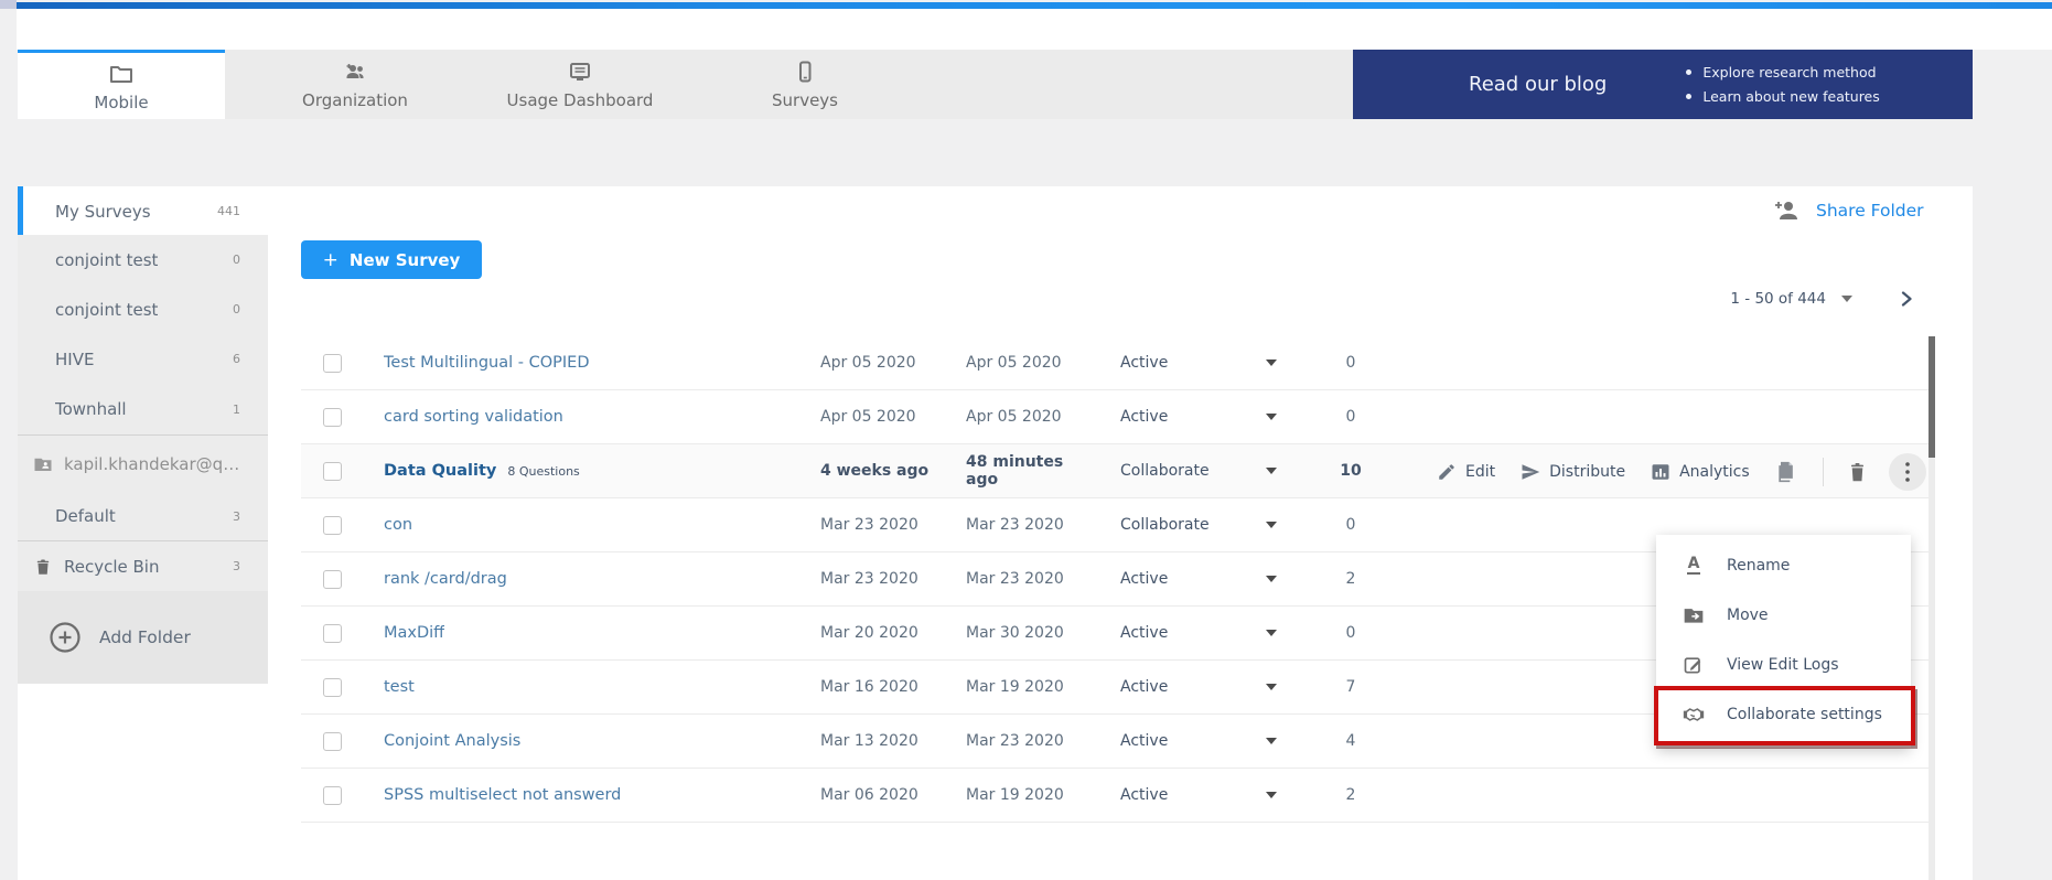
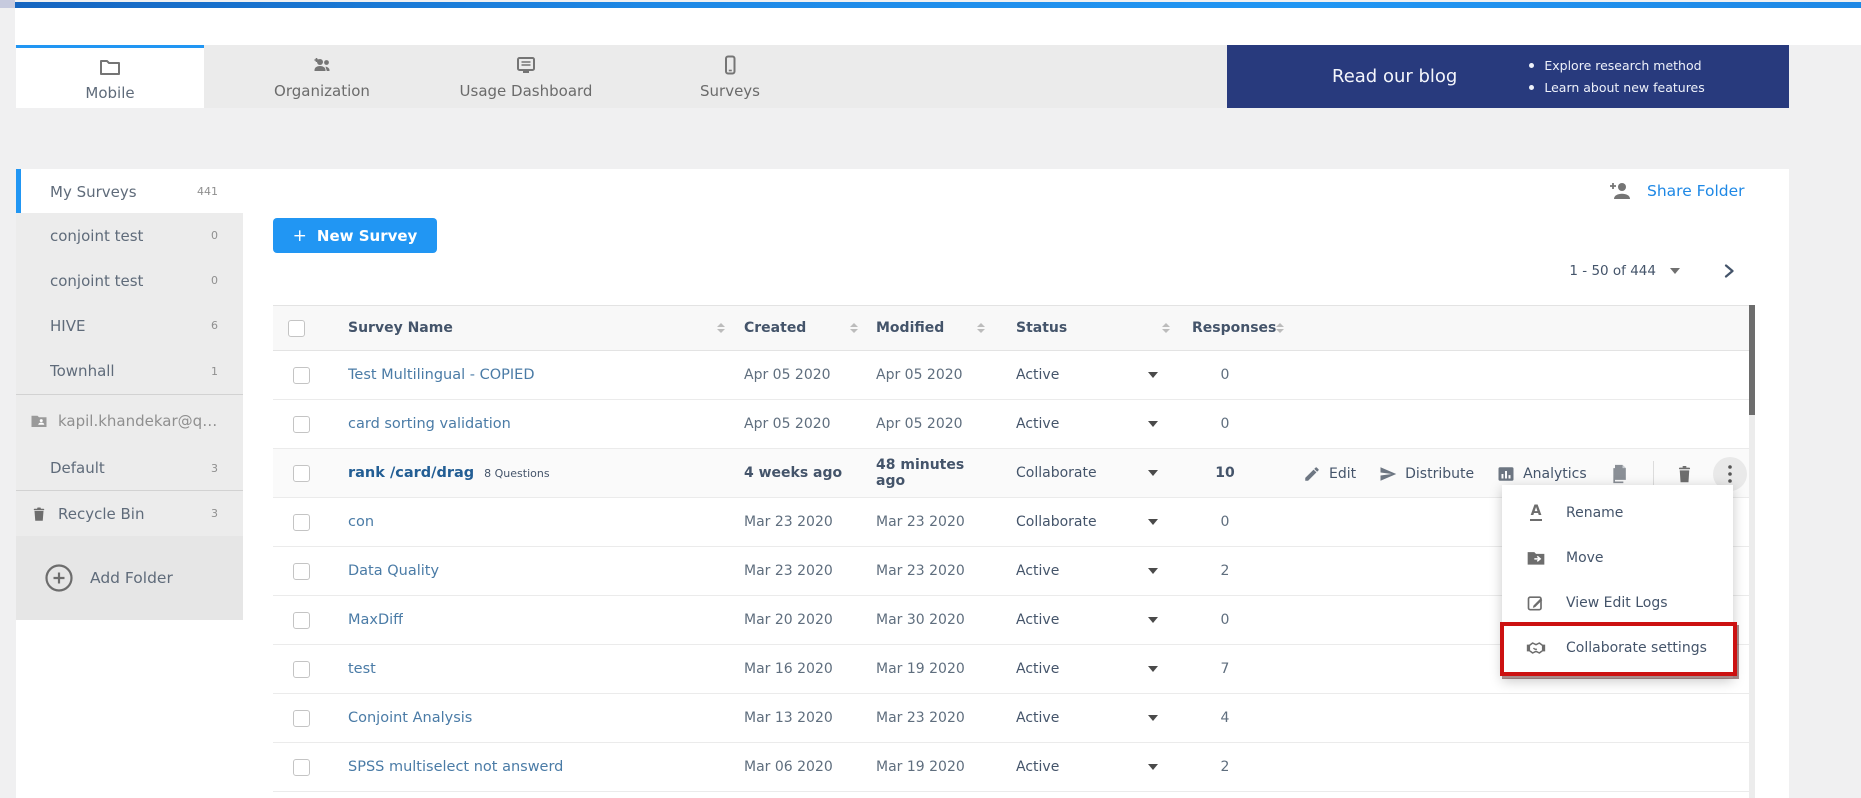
  Mobile
  Organization
  Usage Dashboard
  Surveys
  Read our blog
  Explore research method
  Learn about new features
  My Surveys
  441
  conjoint test
  0
  conjoint test
  0
  HIVE
  6
  Townhall
  1
  kapil.khandekar@que
  Default
  3
  Recycle Bin
  3
  Add Folder
  +
  New Survey
  Share Folder
  1 - 50 of 444
+ Survey Name
+ Created
+ Modified
+ Status
+ Responses
  Test Multilingual - COPIED
  Apr 05 2020
  Apr 05 2020
  Active
  0
  card sorting validation
  Apr 05 2020
  Apr 05 2020
  Active
  0
- Data Quality
+ rank /card/drag
  8 Questions
  4 weeks ago
  48 minutes ago
  Collaborate
  10
  Edit
  Distribute
  Analytics
  con
  Mar 23 2020
  Mar 23 2020
  Collaborate
  0
- rank /card/drag
+ Data Quality
  Mar 23 2020
  Mar 23 2020
  Active
  2
  MaxDiff
  Mar 20 2020
  Mar 30 2020
  Active
  0
  test
  Mar 16 2020
  Mar 19 2020
  Active
  7
  Conjoint Analysis
  Mar 13 2020
  Mar 23 2020
  Active
  4
  SPSS multiselect not answerd
  Mar 06 2020
  Mar 19 2020
  Active
  2
  A
  Rename
  Move
  View Edit Logs
  Collaborate settings
